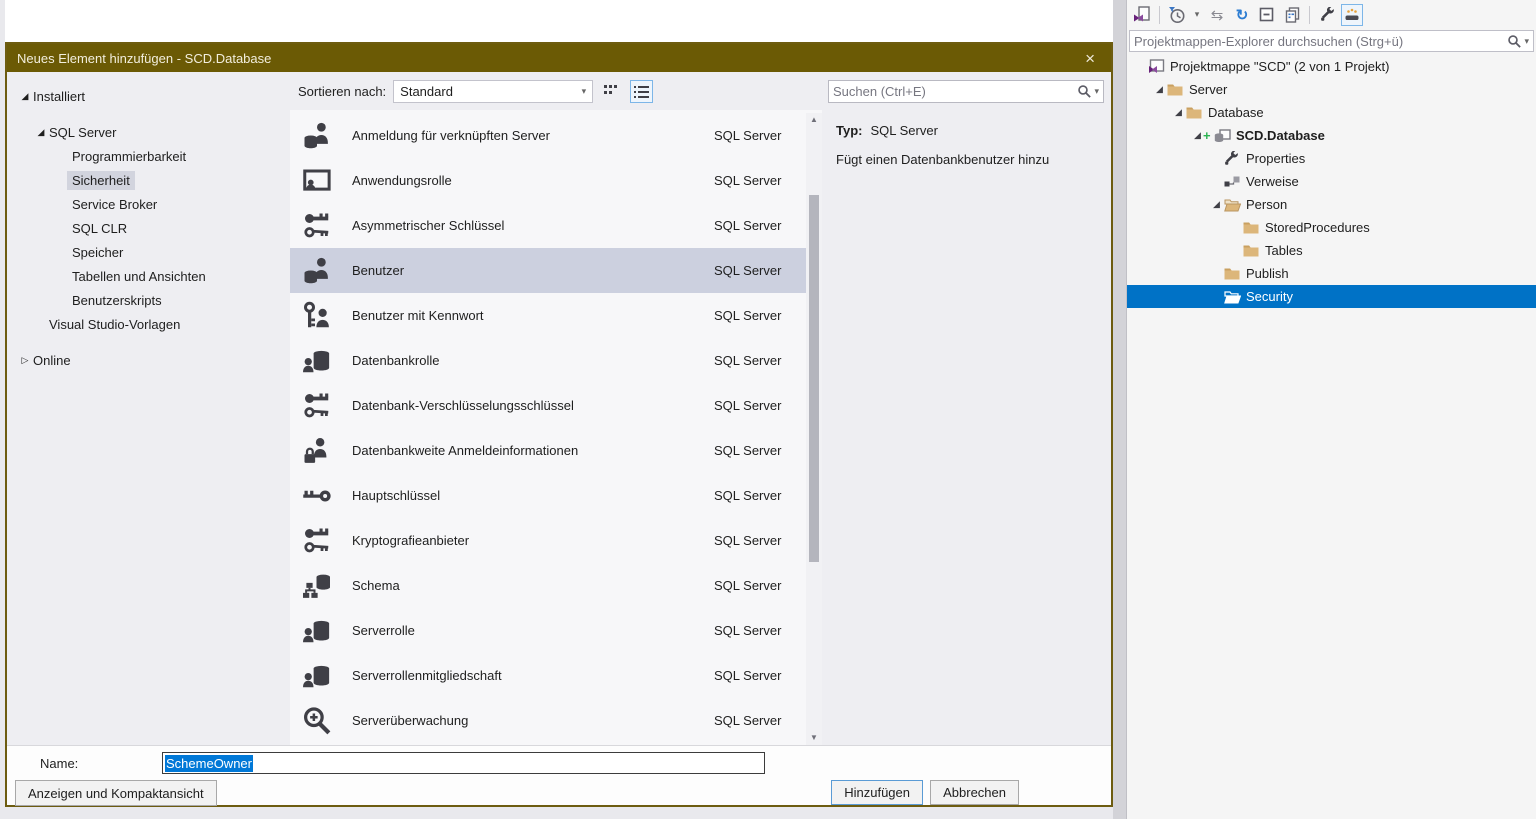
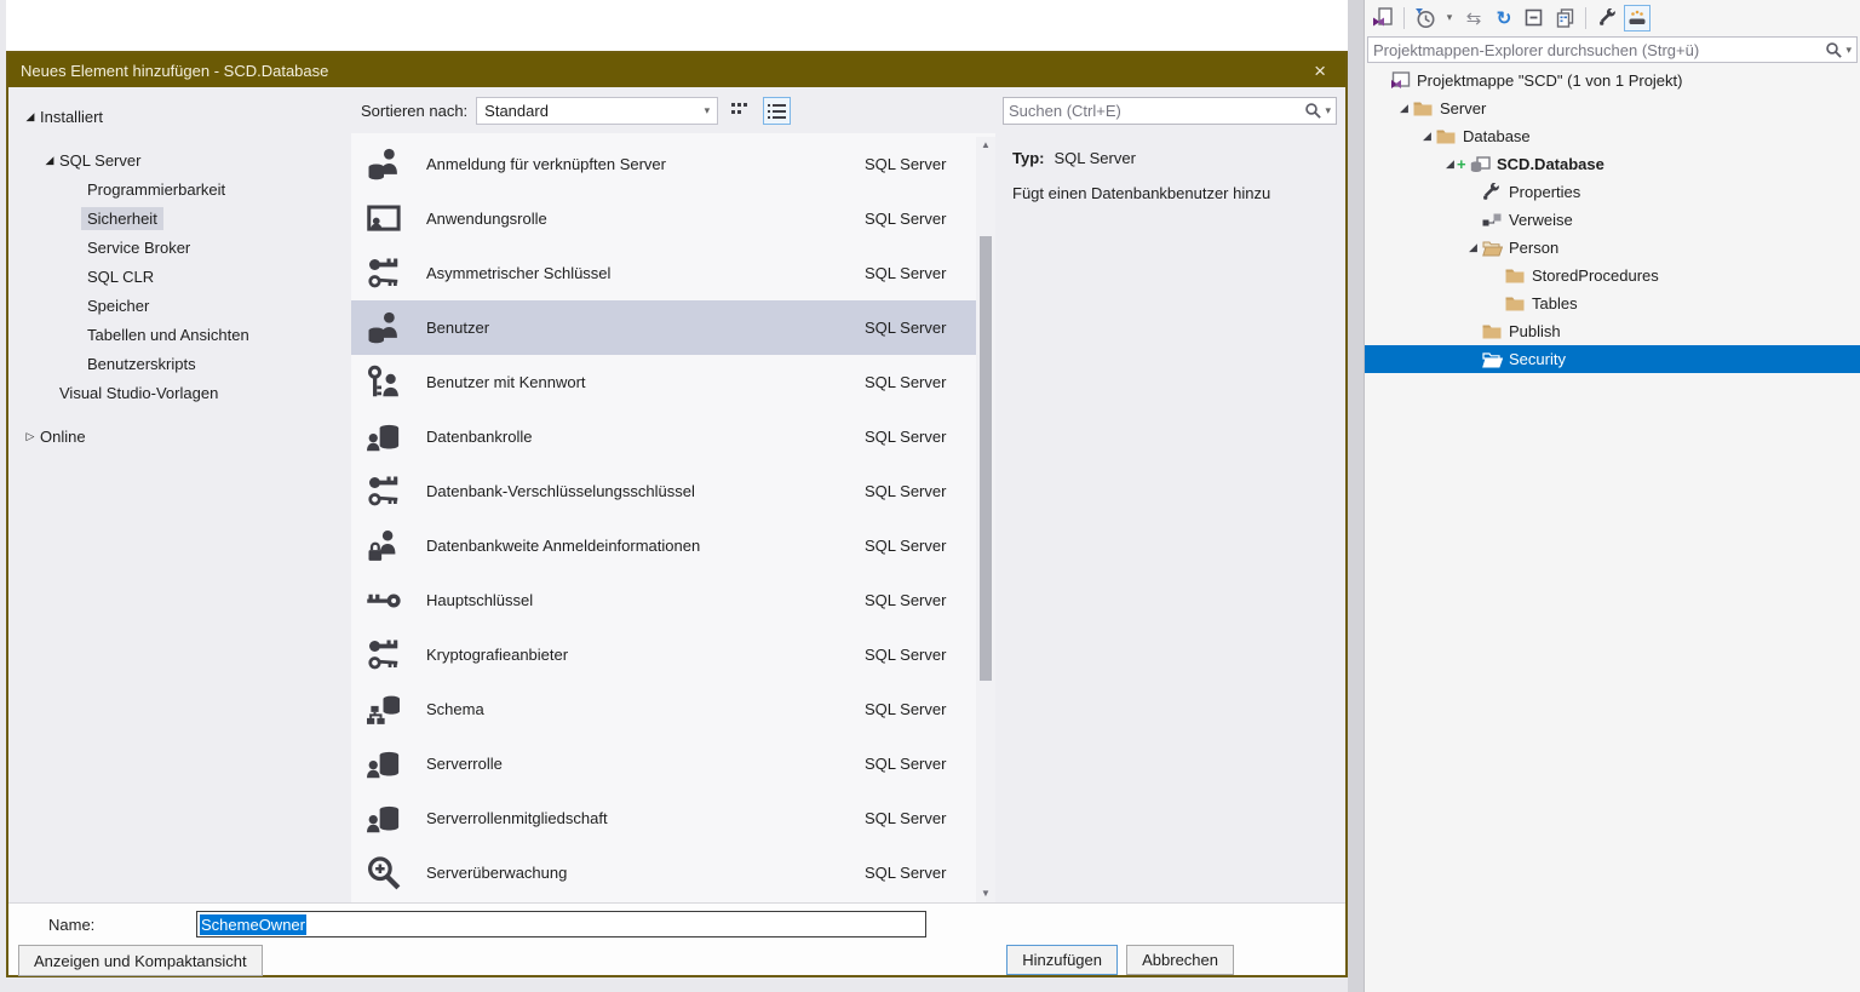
  Neues Element hinzufügen - SCD.Database
  ×
  ◢
  Installiert
  ◢
  SQL Server
  Programmierbarkeit
  Sicherheit
  Service Broker
  SQL CLR
  Speicher
  Tabellen und Ansichten
  Benutzerskripts
  Visual Studio-Vorlagen
  ▷
  Online
  Sortieren nach:
  Standard
  ▾
  Anmeldung für verknüpften Server
  SQL Server
  Anwendungsrolle
  SQL Server
  Asymmetrischer Schlüssel
  SQL Server
  Benutzer
  SQL Server
  Benutzer mit Kennwort
  SQL Server
  Datenbankrolle
  SQL Server
  Datenbank-Verschlüsselungsschlüssel
  SQL Server
  Datenbankweite Anmeldeinformationen
  SQL Server
  Hauptschlüssel
  SQL Server
  Kryptografieanbieter
  SQL Server
  Schema
  SQL Server
  Serverrolle
  SQL Server
  Serverrollenmitgliedschaft
  SQL Server
  Serverüberwachung
  SQL Server
  ▲
  ▼
  Suchen (Ctrl+E)
  ▾
  Typ:
  SQL Server
  Fügt einen Datenbankbenutzer hinzu
  Name:
  SchemeOwner
  Anzeigen und Kompaktansicht
  Hinzufügen
  Abbrechen
  ▾
  ⇆
  ↻
  Projektmappen-Explorer durchsuchen (Strg+ü)
  ▾
- Projektmappe "SCD" (2 von 1 Projekt)
+ Projektmappe "SCD" (1 von 1 Projekt)
  ◢
  Server
  ◢
  Database
  ◢
  +
  SCD.Database
  Properties
  Verweise
  ◢
  Person
  StoredProcedures
  Tables
  Publish
  Security
